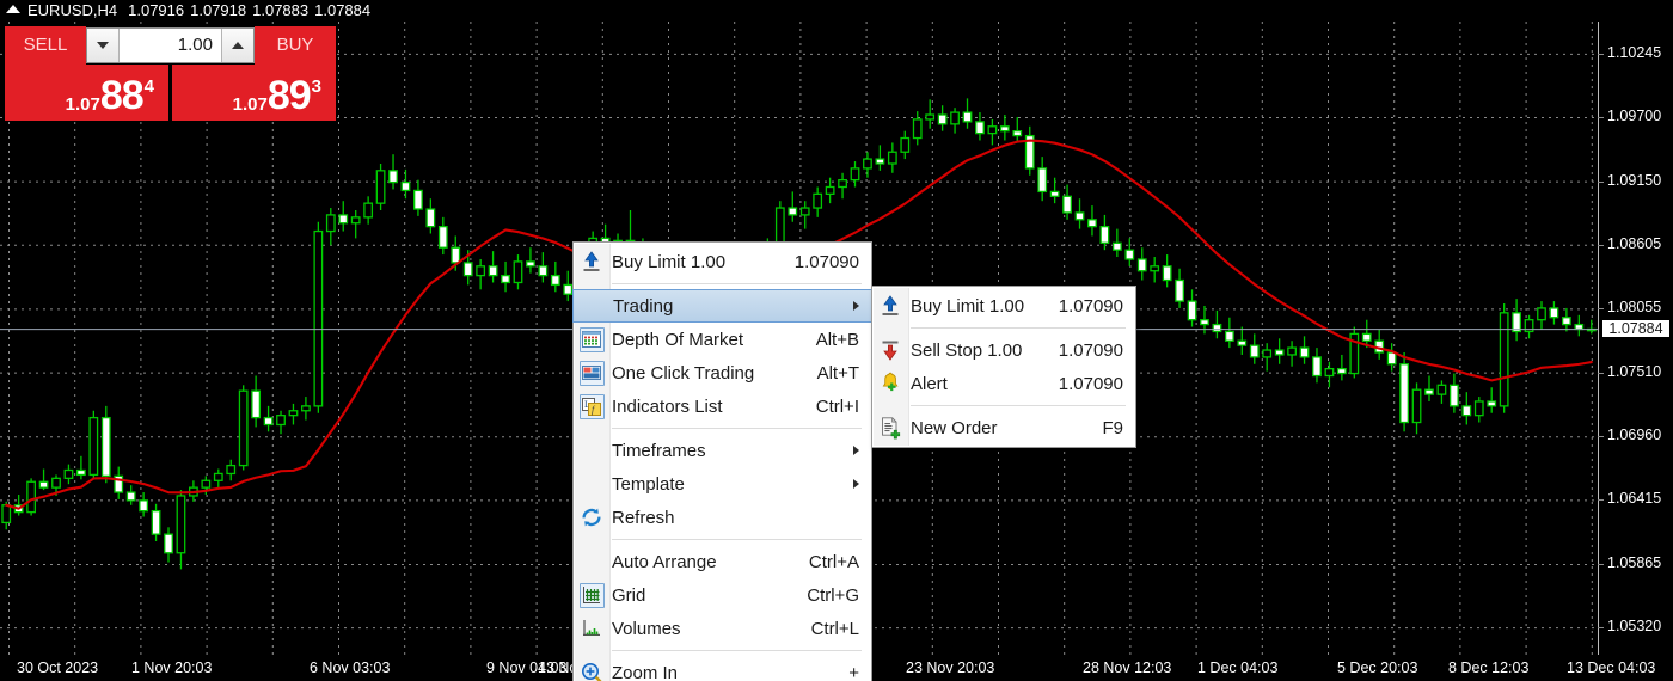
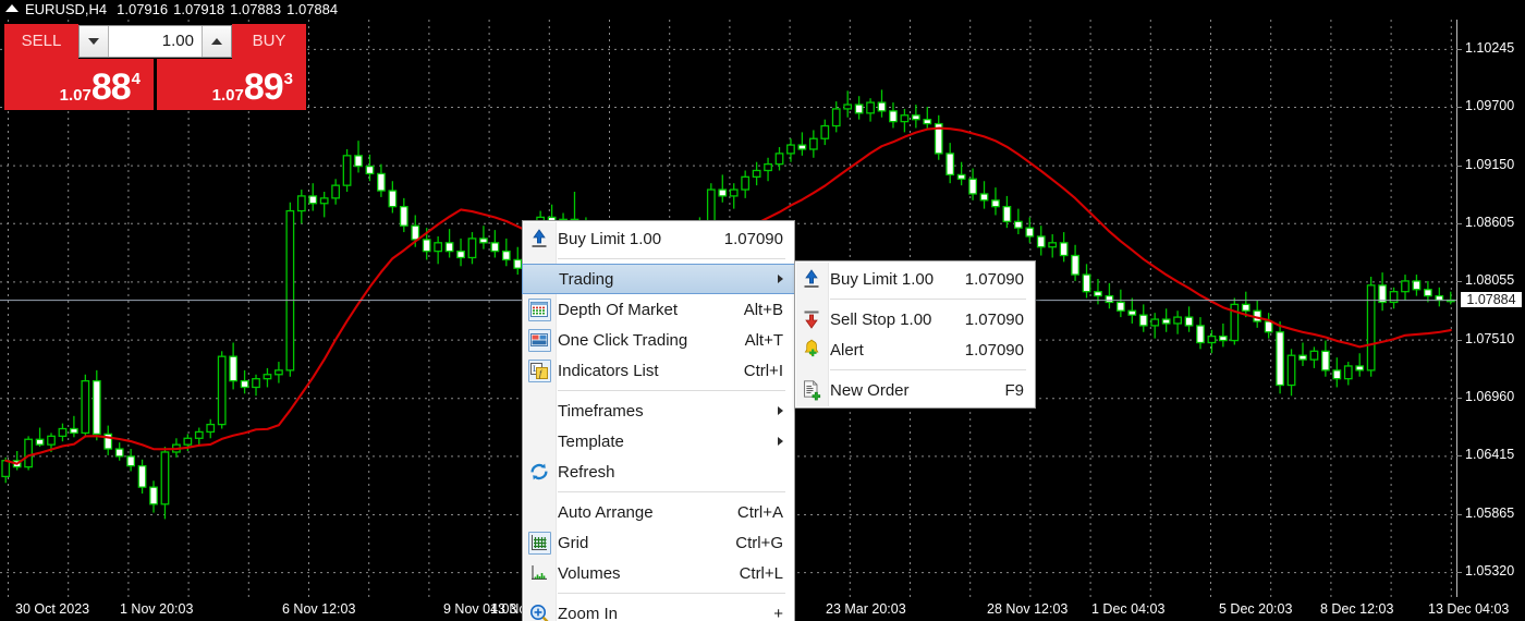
  EURUSD,H4 1.07916 1.07918 1.07883 1.07884
  1.10245
  1.09700
  1.09150
  1.08605
  1.08055
  1.07510
  1.06960
  1.06415
  1.05865
  1.05320
  1.07884
  30 Oct 2023
  1 Nov 20:03
- 6 Nov 03:03
+ 6 Nov 12:03
  9 Nov 04:03
- 23 Nov 20:03
+ 23 Mar 20:03
  28 Nov 12:03
  1 Dec 04:03
  5 Dec 20:03
  8 Dec 12:03
  13 Dec 04:03
  SELL
  1.00
  BUY
  1.07884
  1.07893
  Buy Limit 1.00
  1.07090
  Trading
  Depth Of Market
  Alt+B
  One Click Trading
  Alt+T
  L
  f
  Indicators List
  Ctrl+I
  Timeframes
  Template
  Refresh
  Auto Arrange
  Ctrl+A
  Grid
  Ctrl+G
  Volumes
  Ctrl+L
  Zoom In
  +
  Buy Limit 1.00
  1.07090
  Sell Stop 1.00
  1.07090
  Alert
  1.07090
  New Order
  F9
